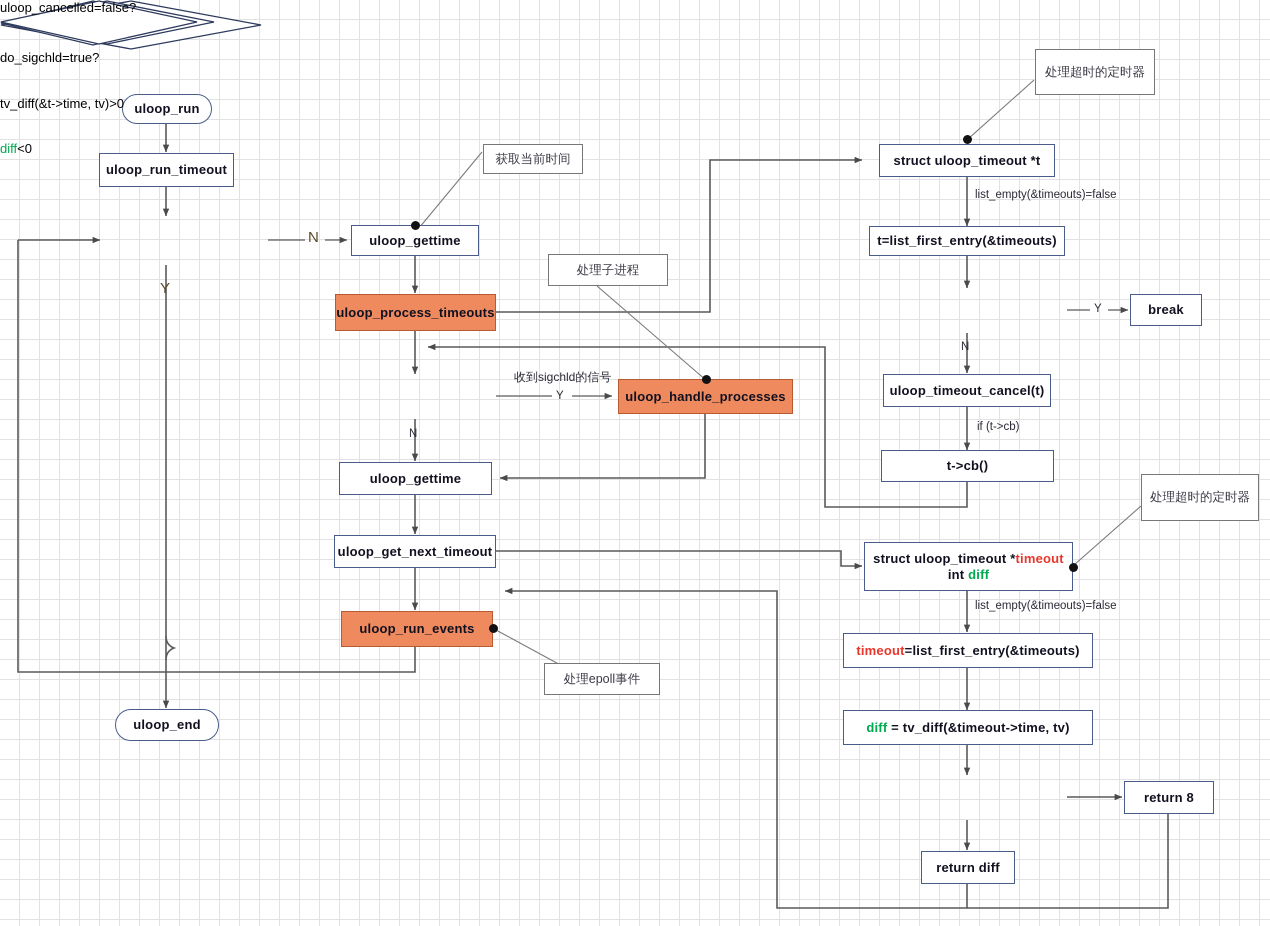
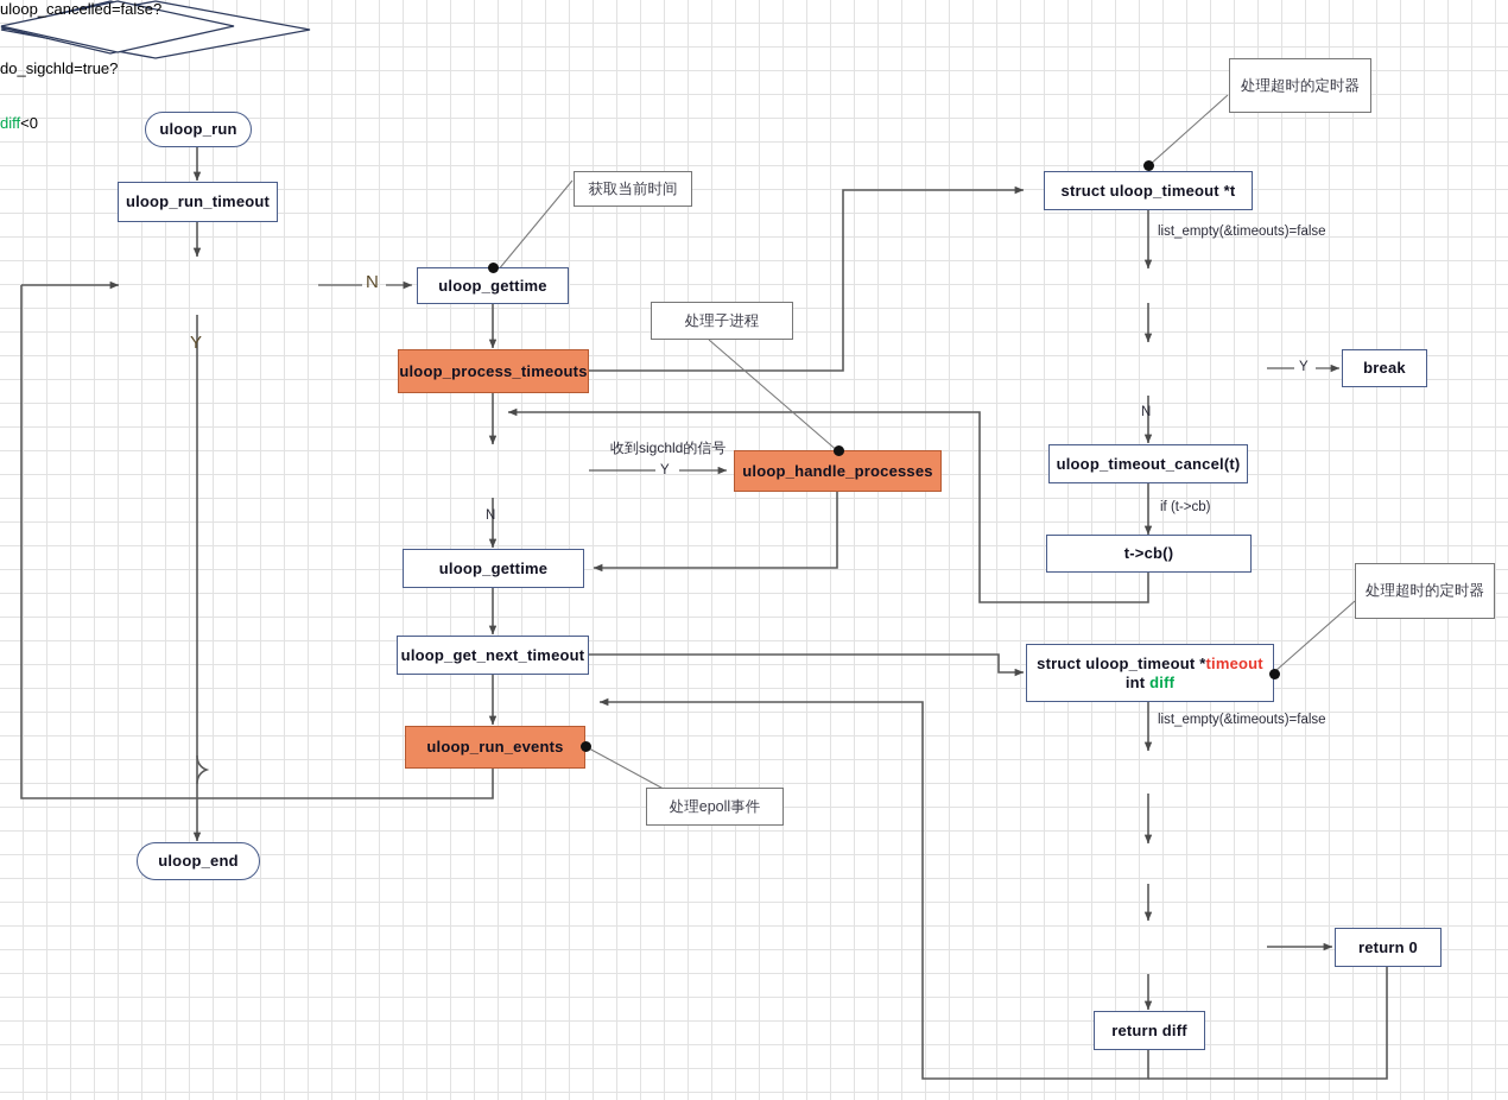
  uloop_run
  uloop_run_timeout
  uloop_cancelled=false?
  N
  Y
  uloop_end
  uloop_gettime
  uloop_process_timeouts
  do_sigchld=true?
  Y
  收到sigchld的信号
  N
  uloop_handle_processes
  uloop_gettime
  uloop_get_next_timeout
  uloop_run_events
  struct uloop_timeout *t
  list_empty(&timeouts)=false
- t=list_first_entry(&timeouts)
- tv_diff(&t->time, tv)>0
  Y
  N
  break
  uloop_timeout_cancel(t)
  if (t->cb)
  t->cb()
  struct uloop_timeout *timeout
  int diff
  list_empty(&timeouts)=false
- timeout=list_first_entry(&timeouts)
- diff = tv_diff(&timeout->time, tv)
  diff<0
- return 8
+ return 0
  return diff
  获取当前时间
  处理子进程
  处理超时的定时器
  处理超时的定时器
  处理epoll事件
